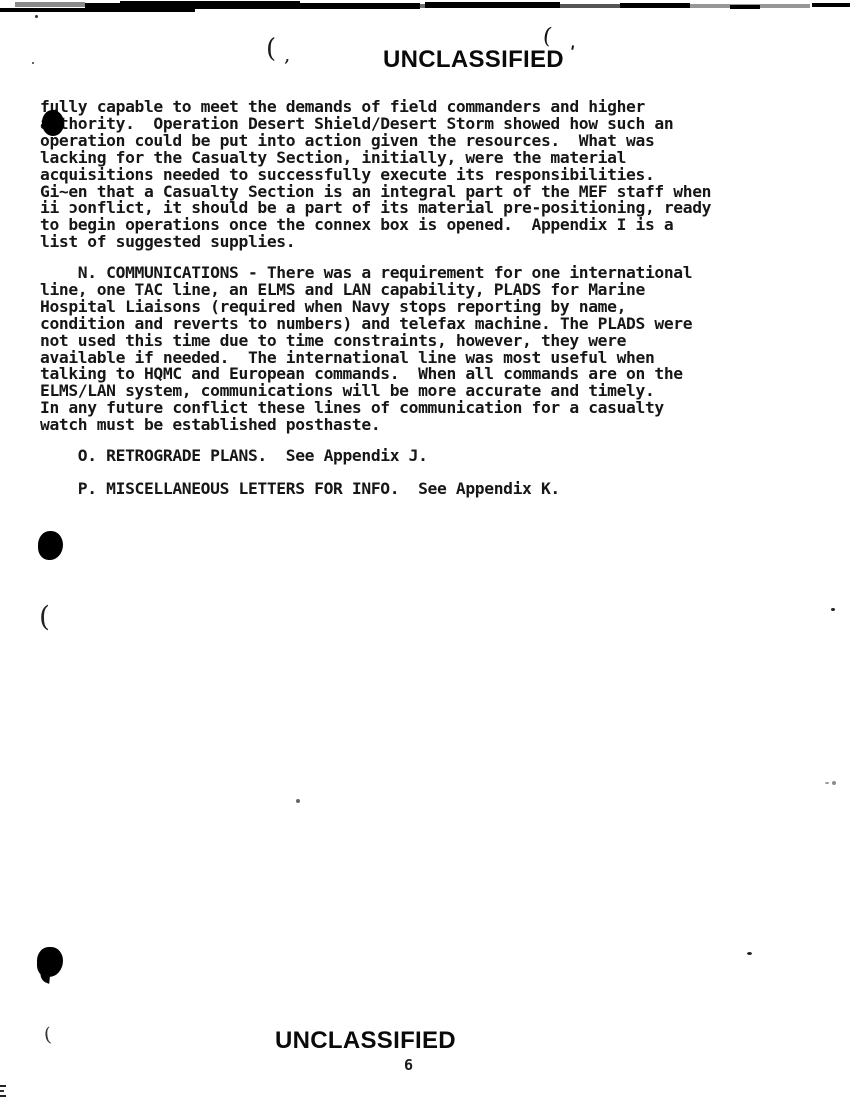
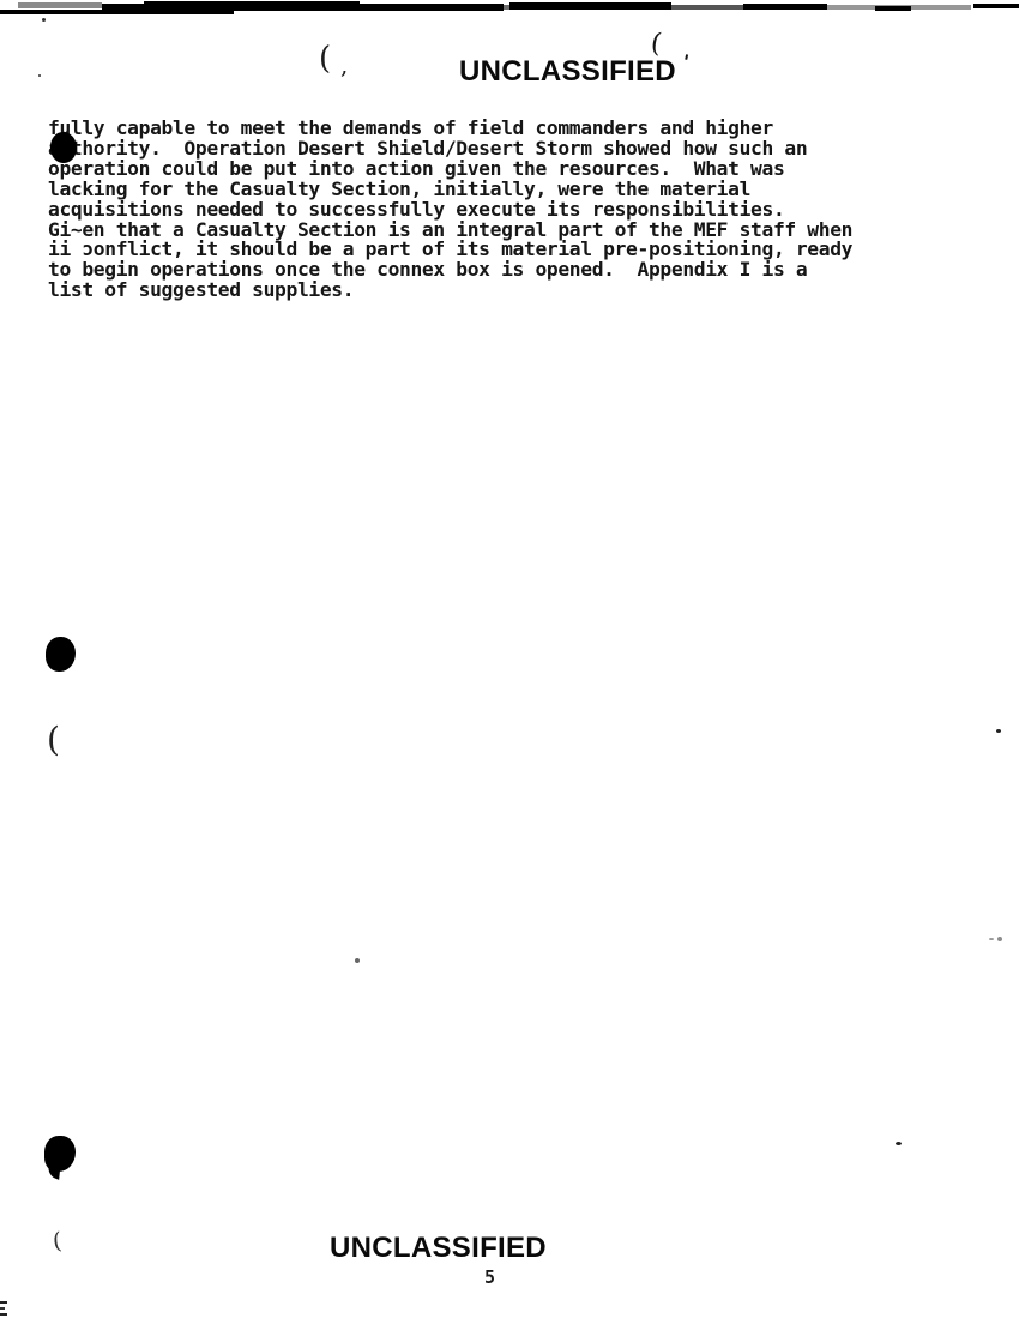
  (
  ,
  UNCLASSIFIED
  fully capable to meet the demands of field commanders and higher
  hority. Operation Desert Shield/Desert Storm showed how such an
  operation could be put into action given the resources. What was
  lacking for the Casualty Section, initially, were the material
  acquisitions needed to successfully execute its responsibilities.
  Gi~en that a Casualty Section is an integral part of the MEF staff when
  ii ɔonflict, it should be a part of its material pre-positioning, ready
  to begin operations once the connex box is opened. Appendix I is a
  list of suggested supplies.
- N. COMMUNICATIONS - There was a requirement for one international
- line, one TAC line, an ELMS and LAN capability, PLADS for Marine
- Hospital Liaisons (required when Navy stops reporting by name,
- condition and reverts to numbers) and telefax machine. The PLADS were
- not used this time due to time constraints, however, they were
- available if needed. The international line was most useful when
- talking to HQMC and European commands. When all commands are on the
- ELMS/LAN system, communications will be more accurate and timely.
- In any future conflict these lines of communication for a casualty
- watch must be established posthaste.
- O. RETROGRADE PLANS. See Appendix J.
- P. MISCELLANEOUS LETTERS FOR INFO. See Appendix K.
  (
  UNCLASSIFIED
- 6
+ 5
